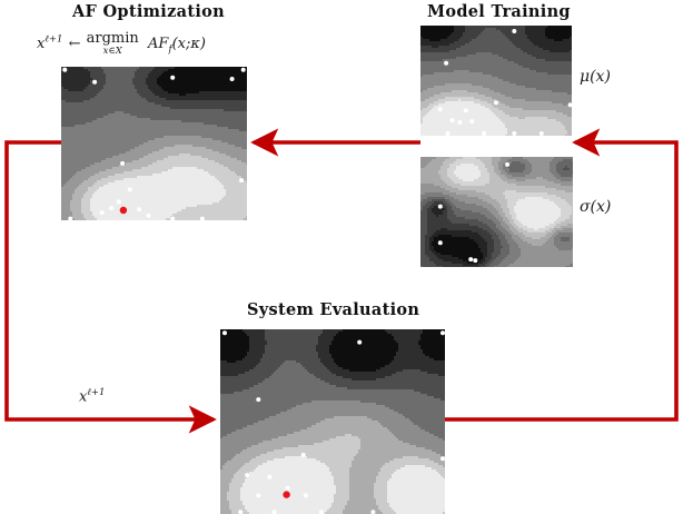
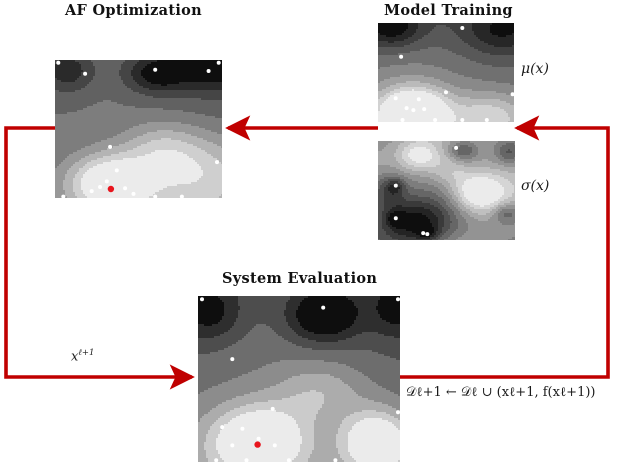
  AF Optimization
  Model Training
  System Evaluation
- xℓ+1 ←
- argmin
- x∈X
- AFf(x;κ)
  μ(x)
  σ(x)
  xℓ+1
+ 𝒟ℓ+1 ← 𝒟ℓ ∪ (xℓ+1, f(xℓ+1))
